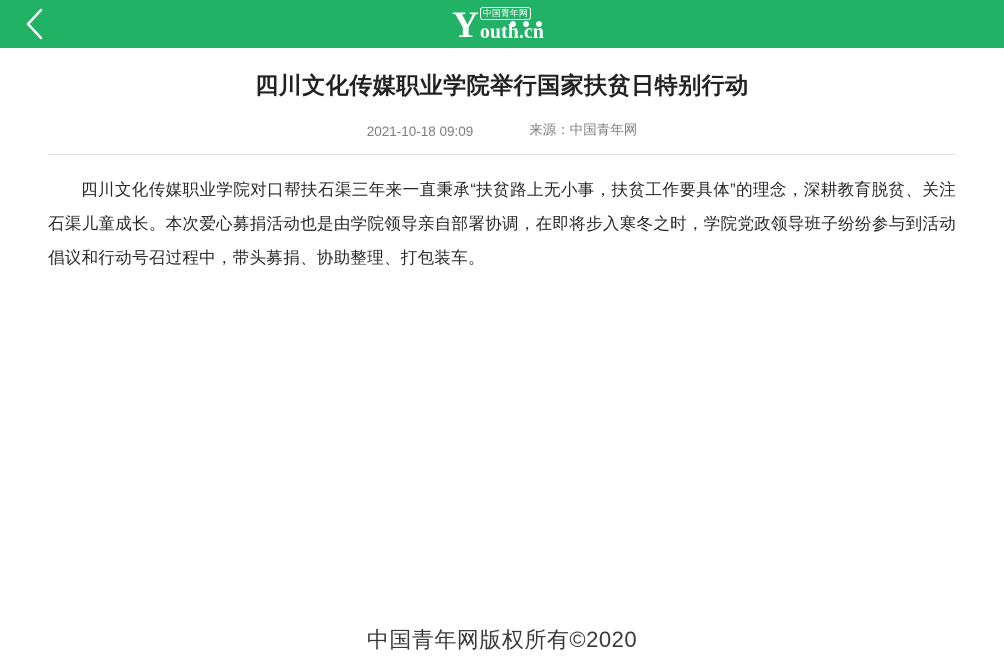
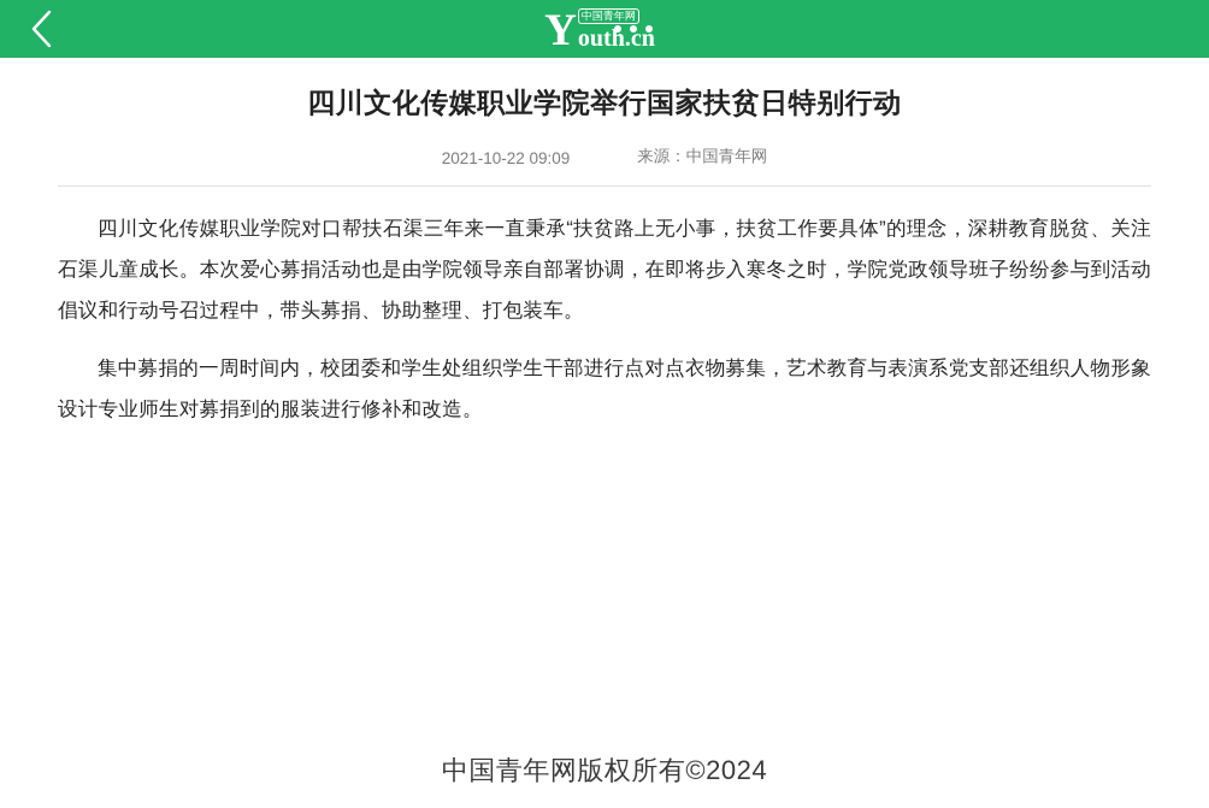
  Y
  中国青年网
  outh.cn
  四川文化传媒职业学院举行国家扶贫日特别行动
- 2021-10-18 09:09
+ 2021-10-22 09:09
  来源：中国青年网
  四川文化传媒职业学院对口帮扶石渠三年来一直秉承“扶贫路上无小事，扶贫工作要具体”的理念，深耕教育脱贫、关注石渠儿童成长。本次爱心募捐活动也是由学院领导亲自部署协调，在即将步入寒冬之时，学院党政领导班子纷纷参与到活动倡议和行动号召过程中，带头募捐、协助整理、打包装车。
+ 集中募捐的一周时间内，校团委和学生处组织学生干部进行点对点衣物募集，艺术教育与表演系党支部还组织人物形象设计专业师生对募捐到的服装进行修补和改造。
- 中国青年网版权所有©2020
+ 中国青年网版权所有©2024
